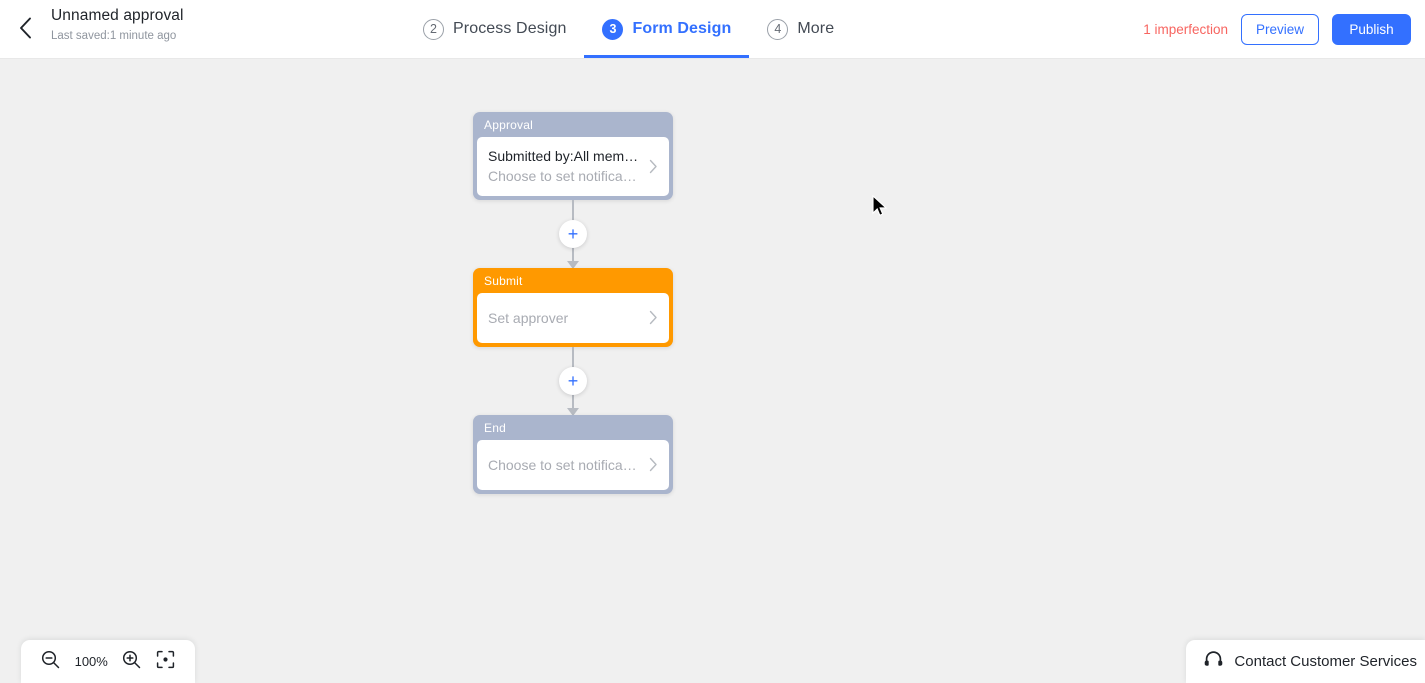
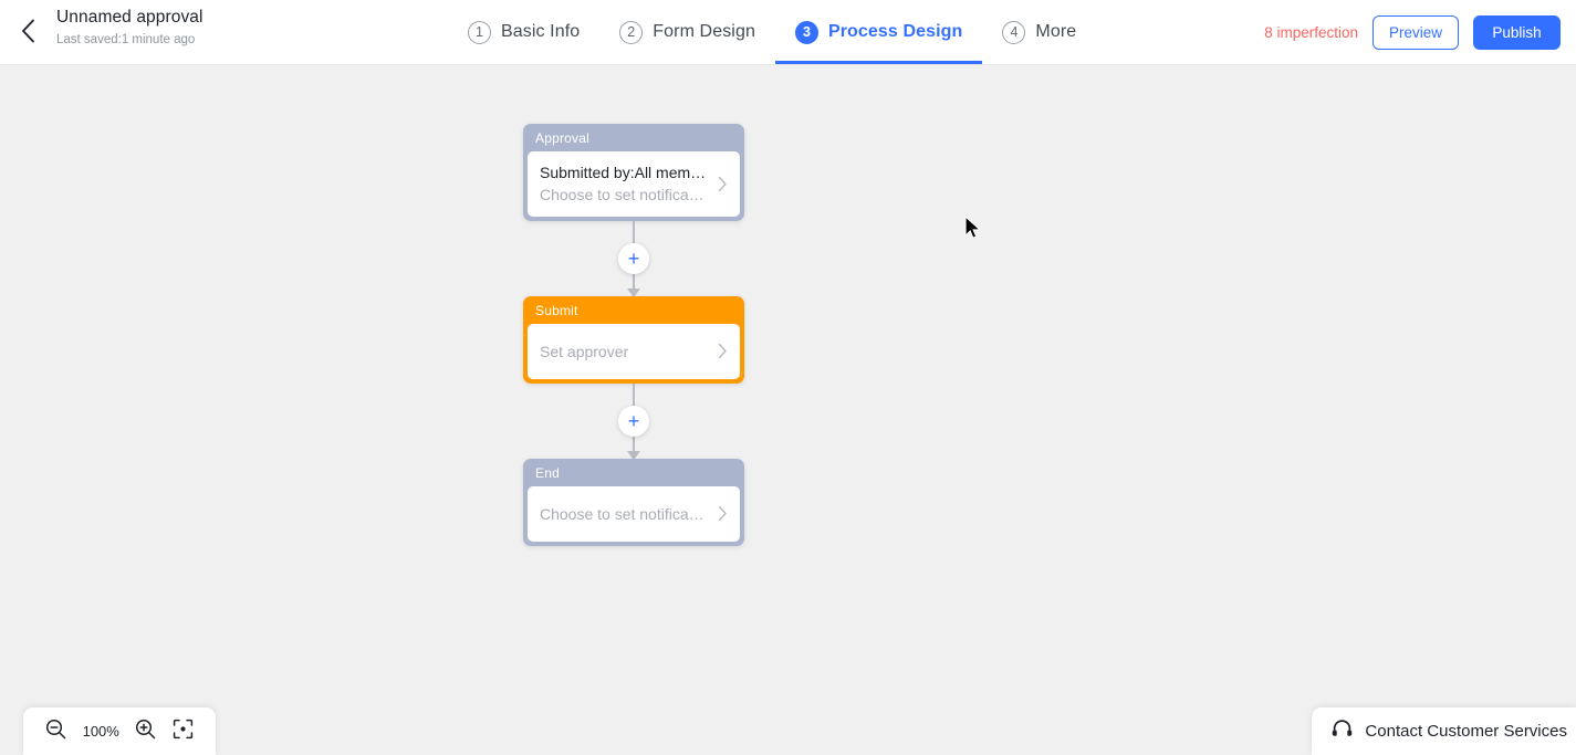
  Unnamed approval
  Last saved:1 minute ago
+ 1
+ Basic Info
  2
- Process Design
+ Form Design
  3
- Form Design
+ Process Design
  4
  More
- 1 imperfection
+ 8 imperfection
  Preview
  Publish
  Approval
  Submitted by:All mem…
  Choose to set notifica…
  +
  Submit
  Set approver
  +
  End
  Choose to set notifica…
  100%
  Contact Customer Services
